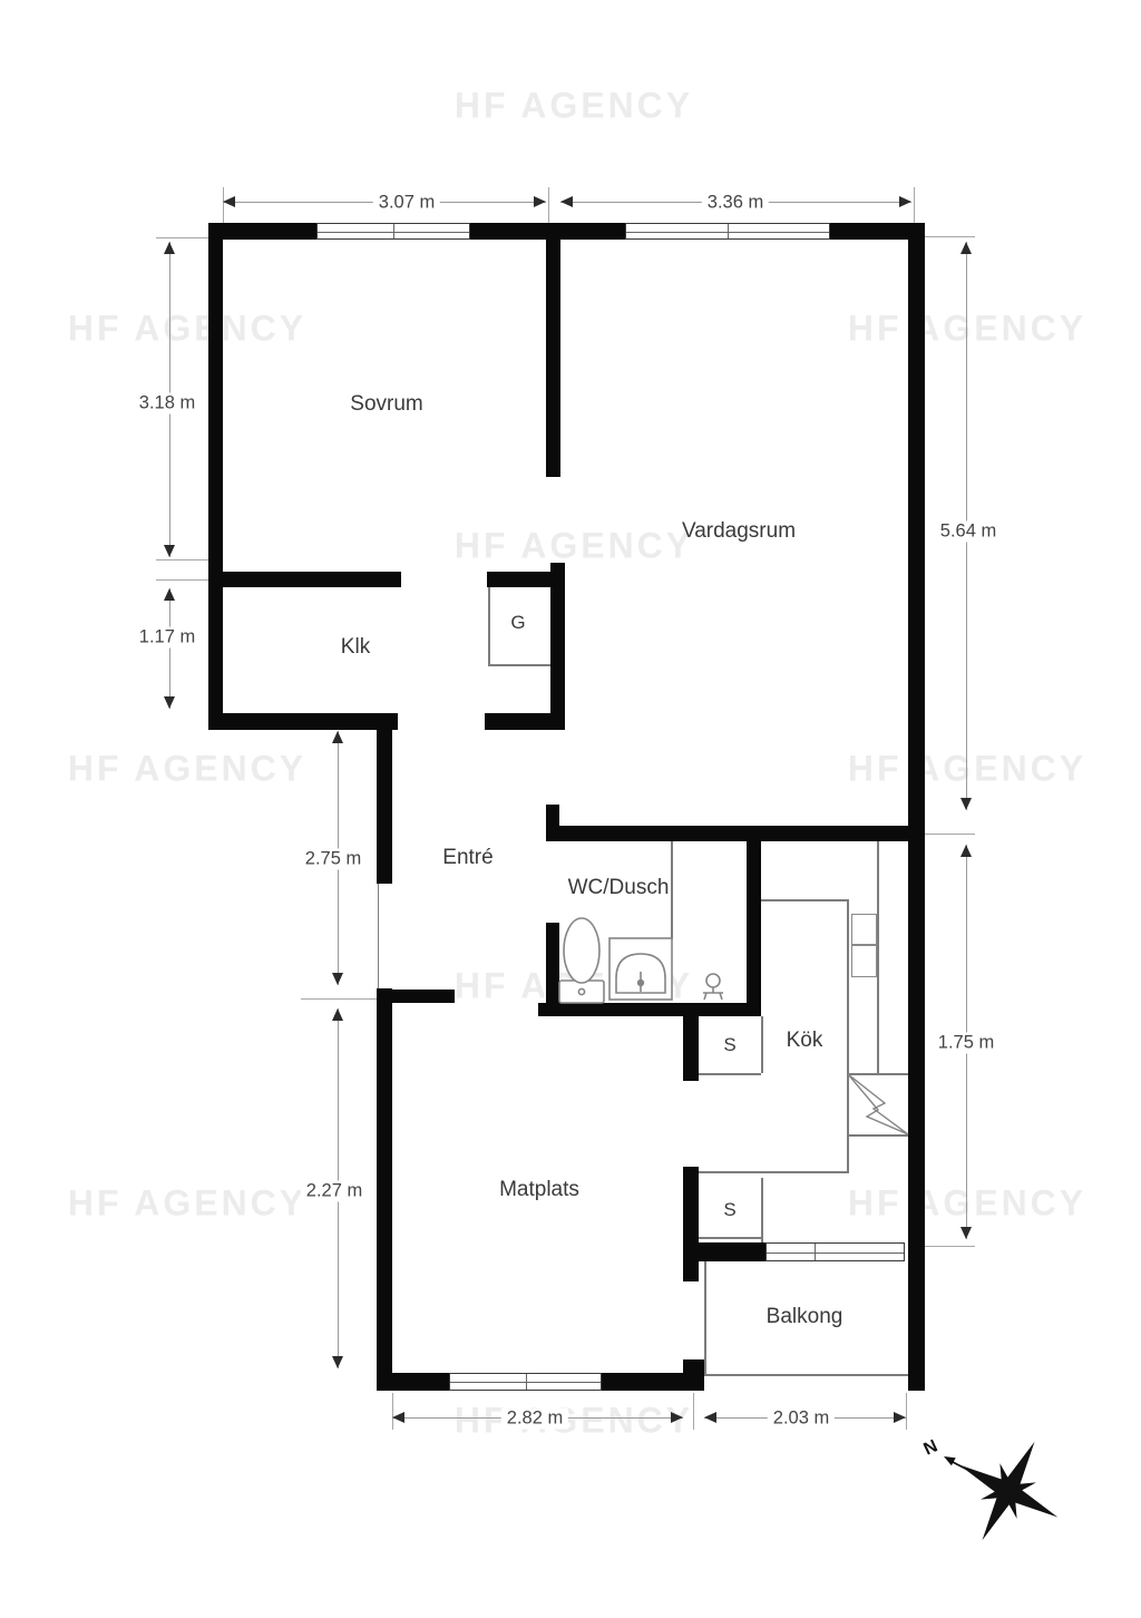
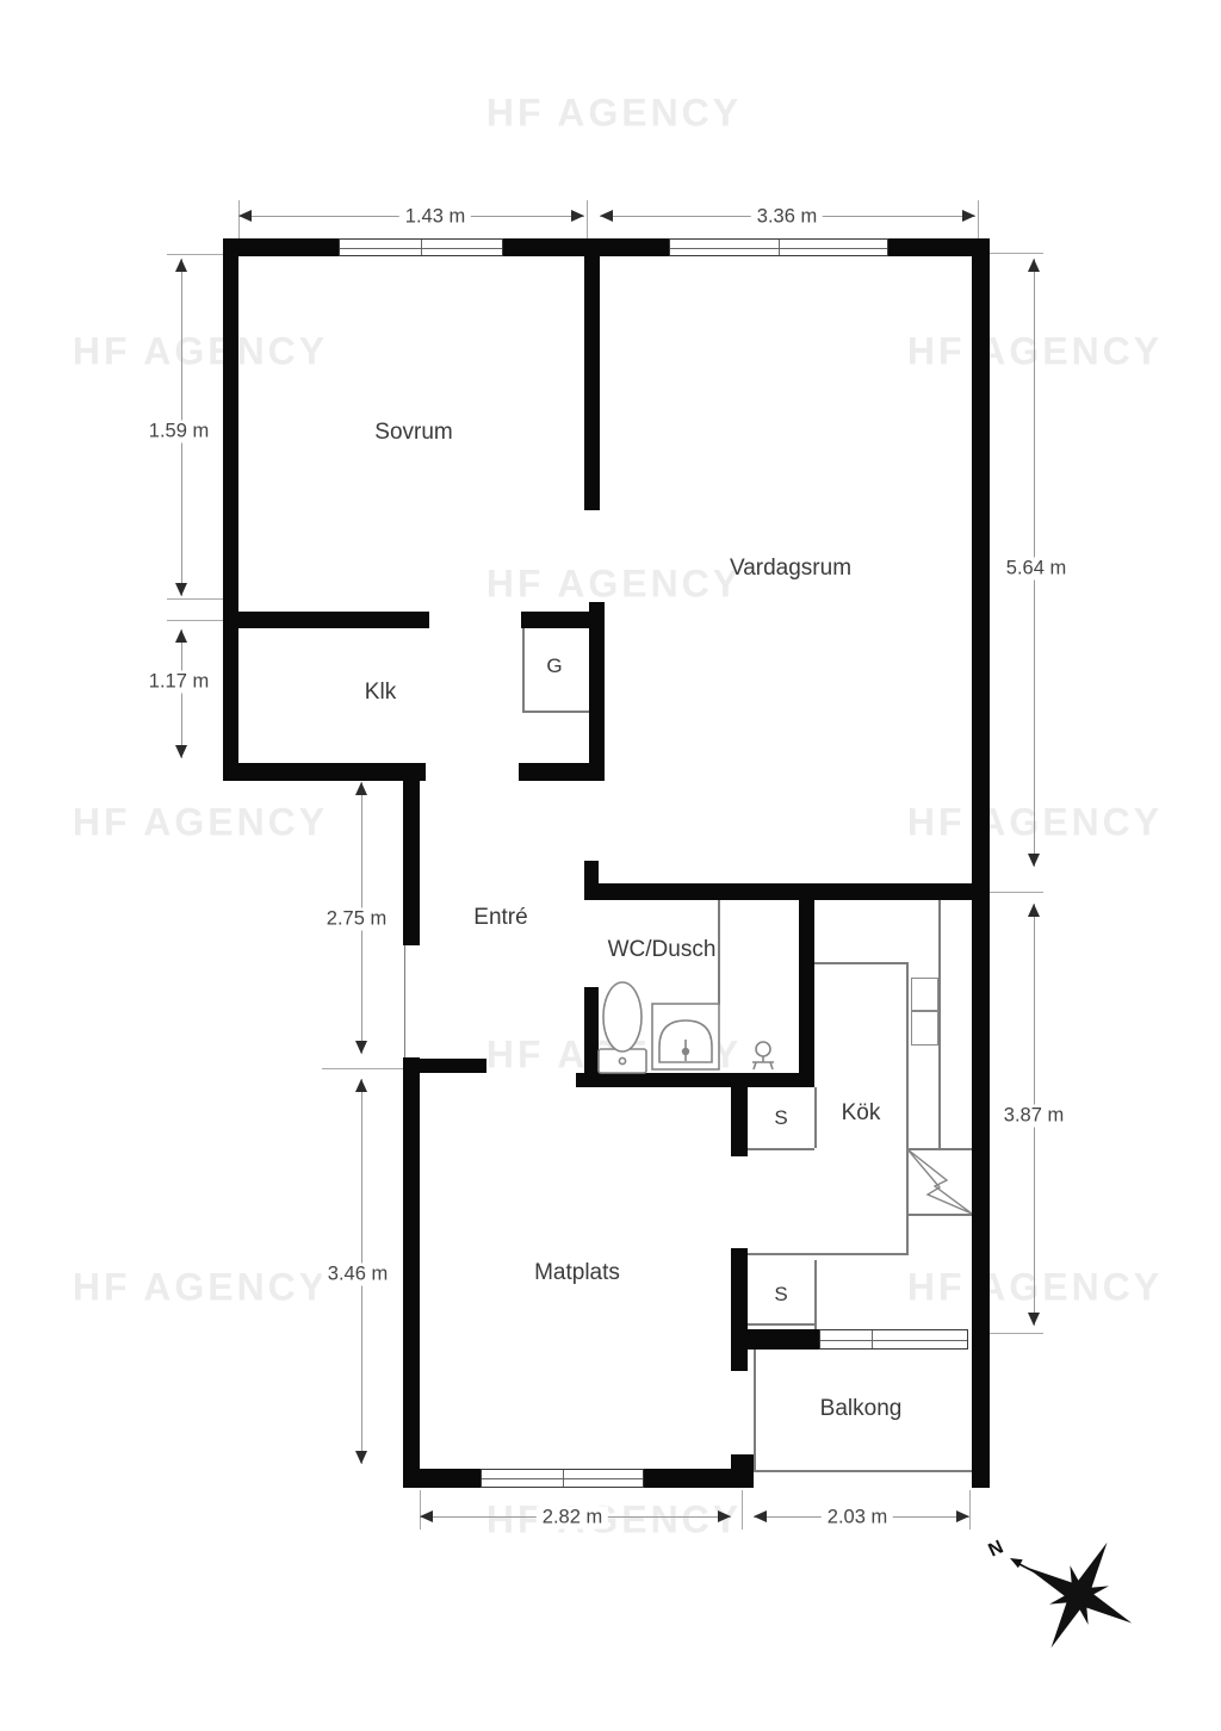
  HF AGNCY
  HF AGENCY
  HF AGENCY
  HF AGENCY
  HF AGENCY
  HF AGENCY
  HFENCY
- 3.07 m
+ 1.43 m
  3.36 m
- 3.18 m
+ 1.59 m
  1.17 m
  5.64 m
- 1.75 m
+ 3.87 m
  2.75 m
- 2.27 m
+ 3.46 m
  2.82 m
  2.03 m
  Sovrum
  Vardagsrum
  Klk
  G
  Entré
  WC/Dusch
  Kök
  S
  Matplats
  S
  Balkong
